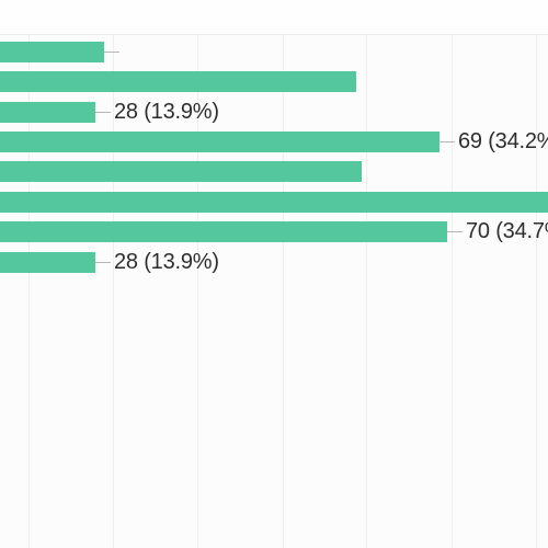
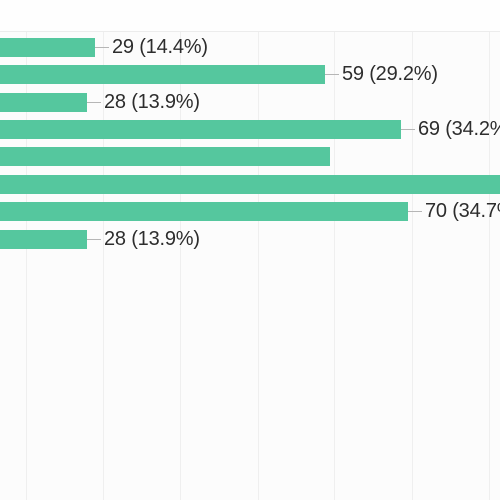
+ 29 (14.4%)
+ 59 (29.2%)
  28 (13.9%)
  69 (34.2%
  70 (34.7
  28 (13.9%)
